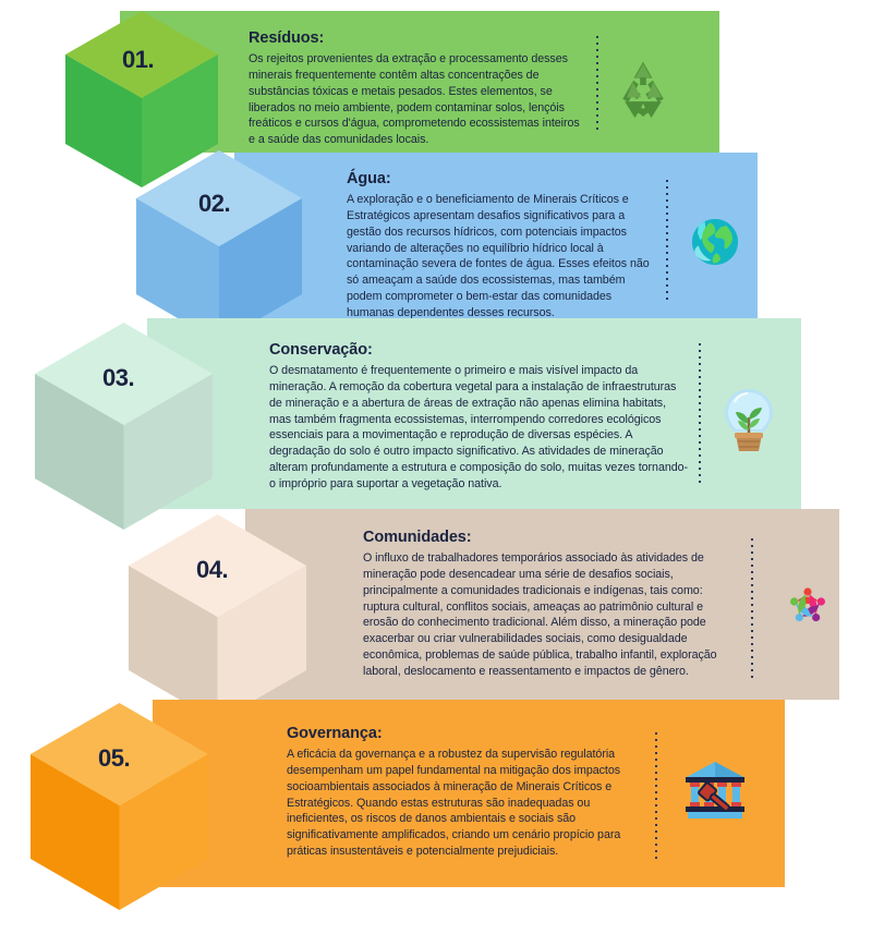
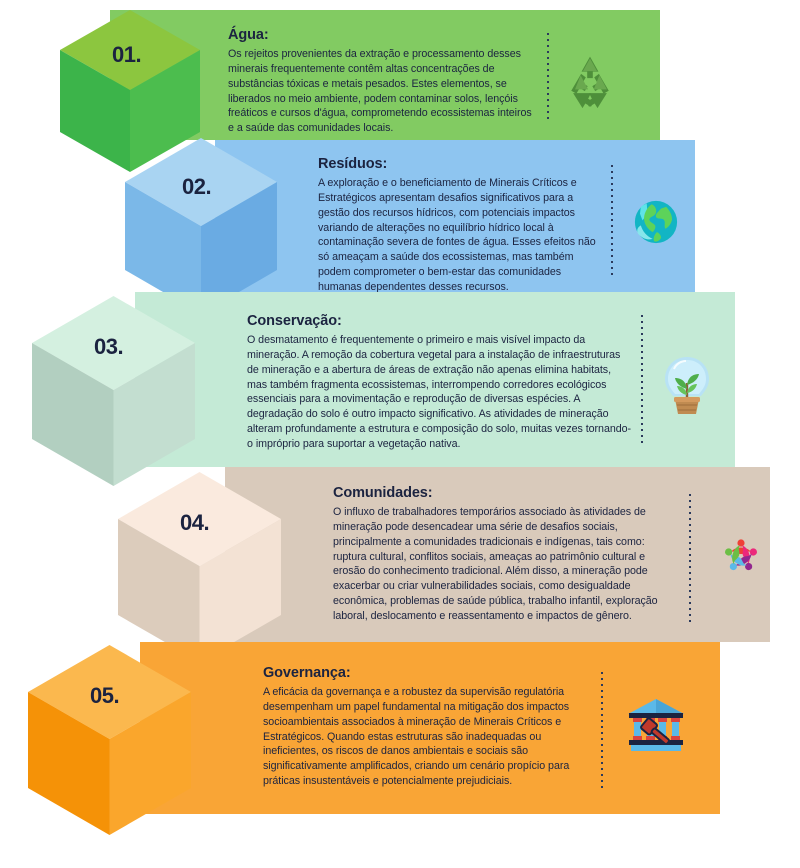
- Resíduos:
+ Água:
  Os rejeitos provenientes da extração e processamento desses minerais frequentemente contêm altas concentrações de substâncias tóxicas e metais pesados. Estes elementos, se liberados no meio ambiente, podem contaminar solos, lençóis freáticos e cursos d'água, comprometendo ecossistemas inteiros e a saúde das comunidades locais.
  01.
- Água:
+ Resíduos:
  A exploração e o beneficiamento de Minerais Críticos e Estratégicos apresentam desafios significativos para a gestão dos recursos hídricos, com potenciais impactos variando de alterações no equilíbrio hídrico local à contaminação severa de fontes de água. Esses efeitos não só ameaçam a saúde dos ecossistemas, mas também podem comprometer o bem-estar das comunidades humanas dependentes desses recursos.
  02.
  Conservação:
  O desmatamento é frequentemente o primeiro e mais visível impacto da mineração. A remoção da cobertura vegetal para a instalação de infraestruturas de mineração e a abertura de áreas de extração não apenas elimina habitats, mas também fragmenta ecossistemas, interrompendo corredores ecológicos essenciais para a movimentação e reprodução de diversas espécies. A degradação do solo é outro impacto significativo. As atividades de mineração alteram profundamente a estrutura e composição do solo, muitas vezes tornando-o impróprio para suportar a vegetação nativa.
  03.
  Comunidades:
  O influxo de trabalhadores temporários associado às atividades de mineração pode desencadear uma série de desafios sociais, principalmente a comunidades tradicionais e indígenas, tais como: ruptura cultural, conflitos sociais, ameaças ao patrimônio cultural e erosão do conhecimento tradicional. Além disso, a mineração pode exacerbar ou criar vulnerabilidades sociais, como desigualdade econômica, problemas de saúde pública, trabalho infantil, exploração laboral, deslocamento e reassentamento e impactos de gênero.
  04.
  Governança:
  A eficácia da governança e a robustez da supervisão regulatória desempenham um papel fundamental na mitigação dos impactos socioambientais associados à mineração de Minerais Críticos e Estratégicos. Quando estas estruturas são inadequadas ou ineficientes, os riscos de danos ambientais e sociais são significativamente amplificados, criando um cenário propício para práticas insustentáveis e potencialmente prejudiciais.
  05.
